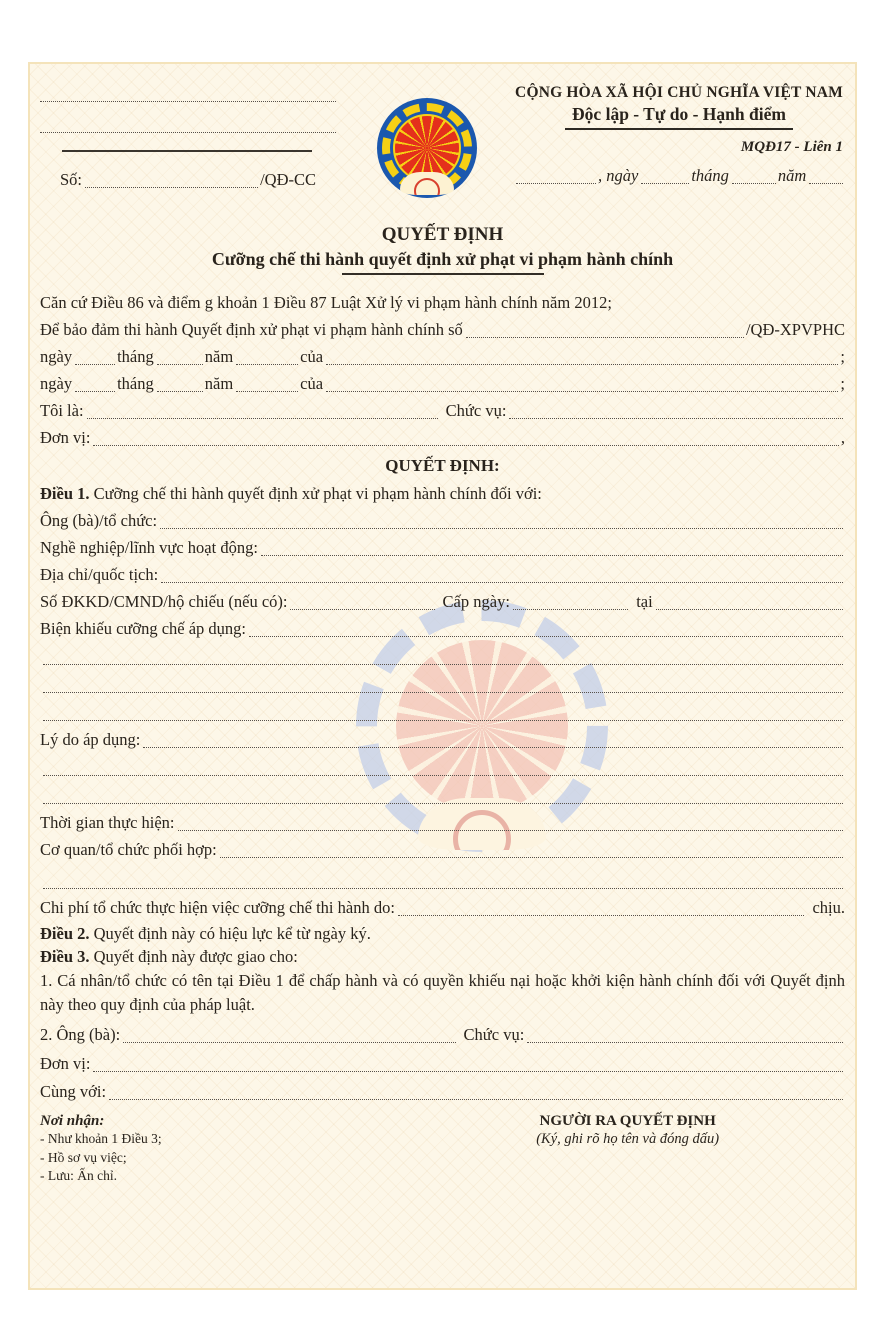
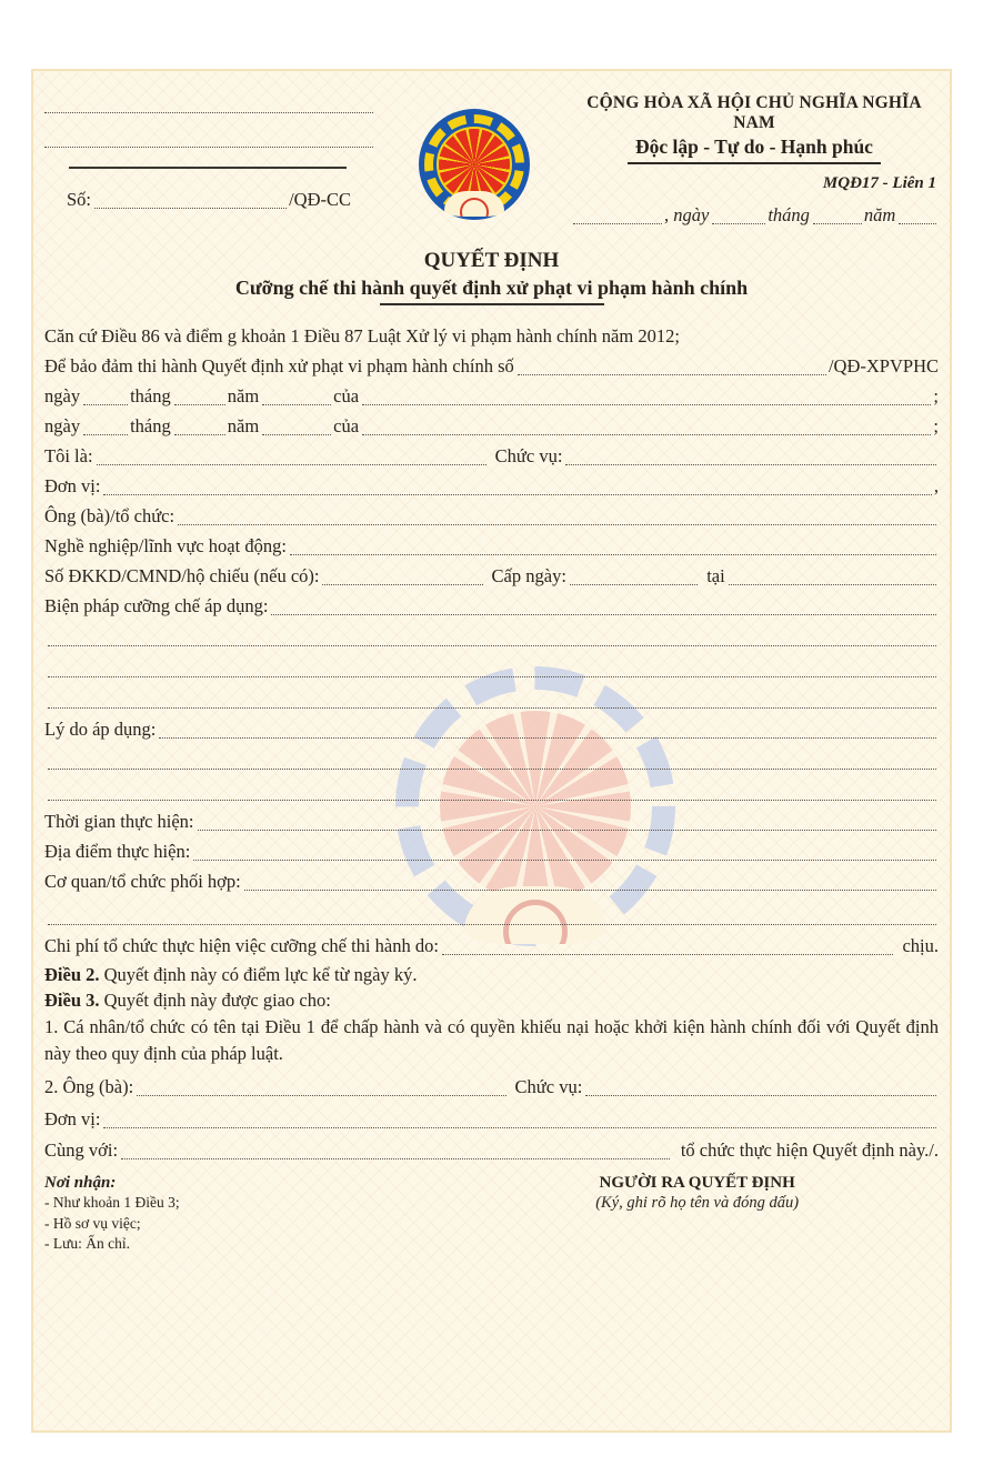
  Số:
  /QĐ-CC
- CỘNG HÒA XÃ HỘI CHỦ NGHĨA VIỆT NAM
+ CỘNG HÒA XÃ HỘI CHỦ NGHĨA NGHĨA NAM
- Độc lập - Tự do - Hạnh điểm
+ Độc lập - Tự do - Hạnh phúc
  MQĐ17 - Liên 1
  , ngày
  tháng
  năm
  QUYẾT ĐỊNH
  Cưỡng chế thi hành quyết định xử phạt vi phạm hành chính
  Căn cứ Điều 86 và điểm g khoản 1 Điều 87 Luật Xử lý vi phạm hành chính năm 2012;
  Để bảo đảm thi hành Quyết định xử phạt vi phạm hành chính số
  /QĐ-XPVPHC
  ngày
  tháng
  năm
  của
  ;
  ngày
  tháng
  năm
  của
  ;
  Tôi là:
  Chức vụ:
  Đơn vị:
  ,
- QUYẾT ĐỊNH:
- Điều 1.
- Cưỡng chế thi hành quyết định xử phạt vi phạm hành chính đối với:
  Ông (bà)/tổ chức:
  Nghề nghiệp/lĩnh vực hoạt động:
- Địa chỉ/quốc tịch:
  Số ĐKKD/CMND/hộ chiếu (nếu có):
  Cấp ngày:
  tại
- Biện khiếu cưỡng chế áp dụng:
+ Biện pháp cưỡng chế áp dụng:
  Lý do áp dụng:
  Thời gian thực hiện:
+ Địa điểm thực hiện:
  Cơ quan/tổ chức phối hợp:
  Chi phí tổ chức thực hiện việc cưỡng chế thi hành do:
  chịu.
  Điều 2.
- Quyết định này có hiệu lực kể từ ngày ký.
+ Quyết định này có điểm lực kể từ ngày ký.
  Điều 3.
  Quyết định này được giao cho:
  1. Cá nhân/tổ chức có tên tại Điều 1 để chấp hành và có quyền khiếu nại hoặc khởi kiện hành chính đối với Quyết định này theo quy định của pháp luật.
  2. Ông (bà):
  Chức vụ:
  Đơn vị:
  Cùng với:
+ tổ chức thực hiện Quyết định này./.
  Nơi nhận:
  - Như khoản 1 Điều 3;
  - Hồ sơ vụ việc;
  - Lưu: Ấn chỉ.
  NGƯỜI RA QUYẾT ĐỊNH
  (Ký, ghi rõ họ tên và đóng dấu)
